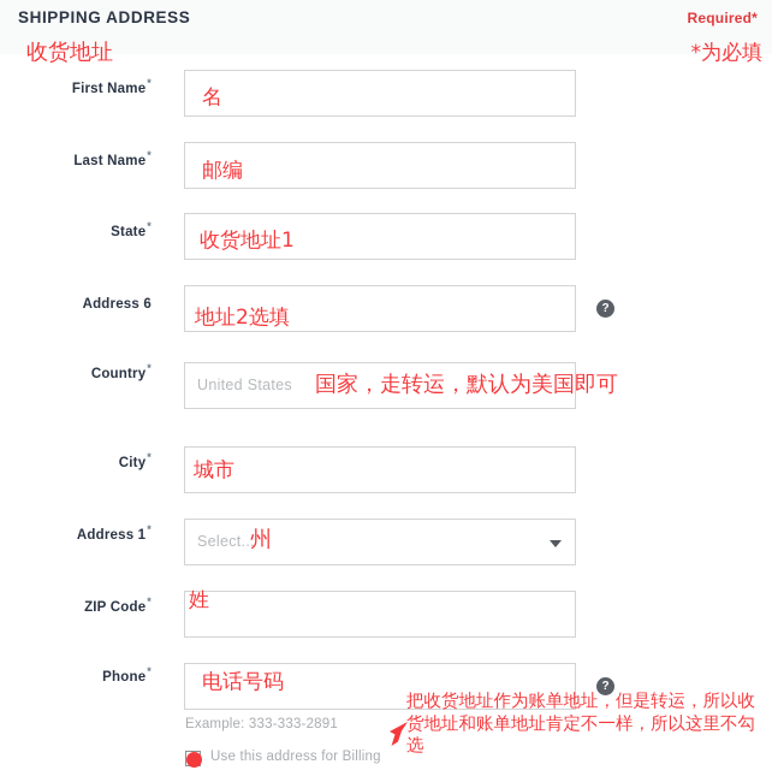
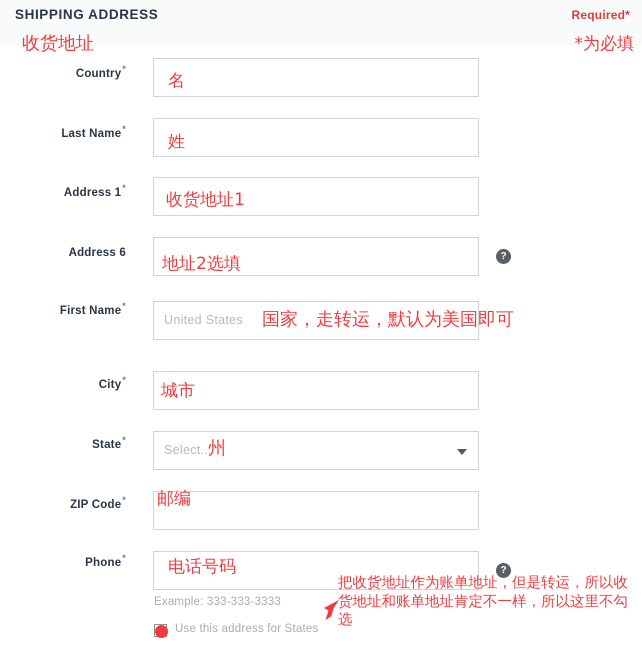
  SHIPPING ADDRESS
  Required*
- First Name*
+ Country*
  Last Name*
- State*
+ Address 1*
  Address 6
  ?
- Country*
+ First Name*
  United States
  City*
- Address 1*
+ State*
  Select...
  ZIP Code*
  Phone*
  ?
- Example: 333-333-2891
+ Example: 333-333-3333
- Use this address for Billing
+ Use this address for States
  收货地址
  *为必填
  名
- 邮编
+ 姓
  收货地址1
  地址2选填
  国家，走转运，默认为美国即可
  城市
  州
- 姓
+ 邮编
  电话号码
  把收货地址作为账单地址，但是转运，所以收货地址和账单地址肯定不一样，所以这里不勾选
